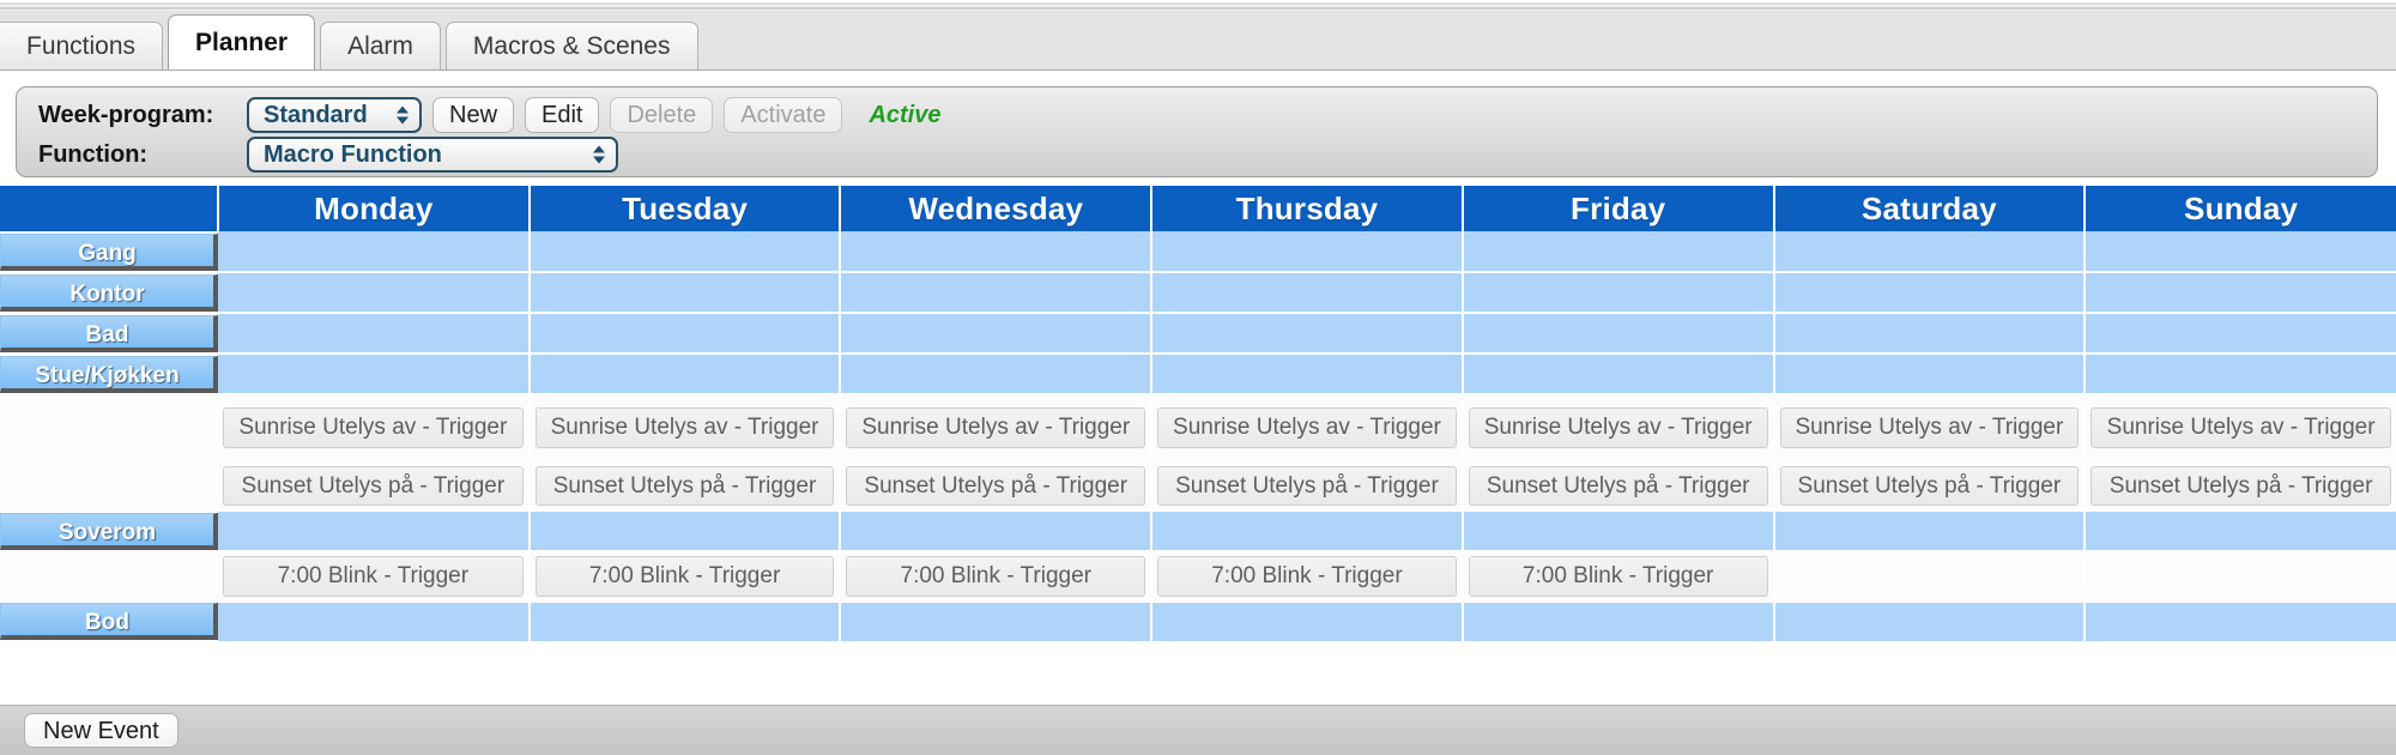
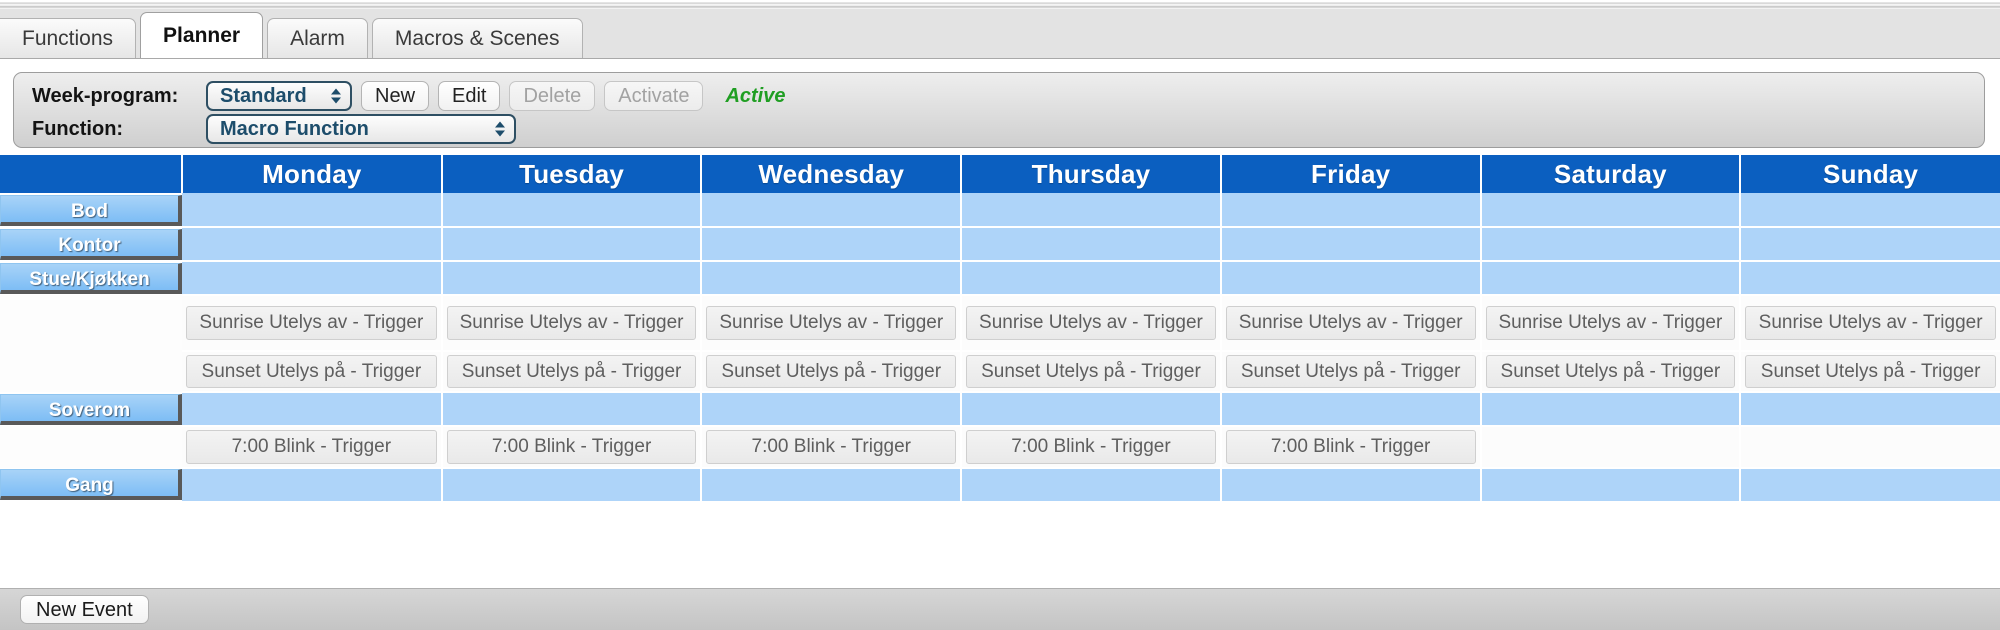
  Functions
  Planner
  Alarm
  Macros & Scenes
  Week-program:
  Standard
  New
  Edit
  Delete
  Activate
  Active
  Function:
  Macro Function
  	Monday	Tuesday	Wednesday	Thursday	Friday	Saturday	Sunday
- Gang
+ Bod
  Kontor
- Bad
  Stue/Kjøkken
  	Sunrise Utelys av - Trigger	Sunrise Utelys av - Trigger	Sunrise Utelys av - Trigger	Sunrise Utelys av - Trigger	Sunrise Utelys av - Trigger	Sunrise Utelys av - Trigger	Sunrise Utelys av - Trigger
  	Sunset Utelys på - Trigger	Sunset Utelys på - Trigger	Sunset Utelys på - Trigger	Sunset Utelys på - Trigger	Sunset Utelys på - Trigger	Sunset Utelys på - Trigger	Sunset Utelys på - Trigger
  Soverom
  	7:00 Blink - Trigger	7:00 Blink - Trigger	7:00 Blink - Trigger	7:00 Blink - Trigger	7:00 Blink - Trigger
- Bod
+ Gang
  New Event
